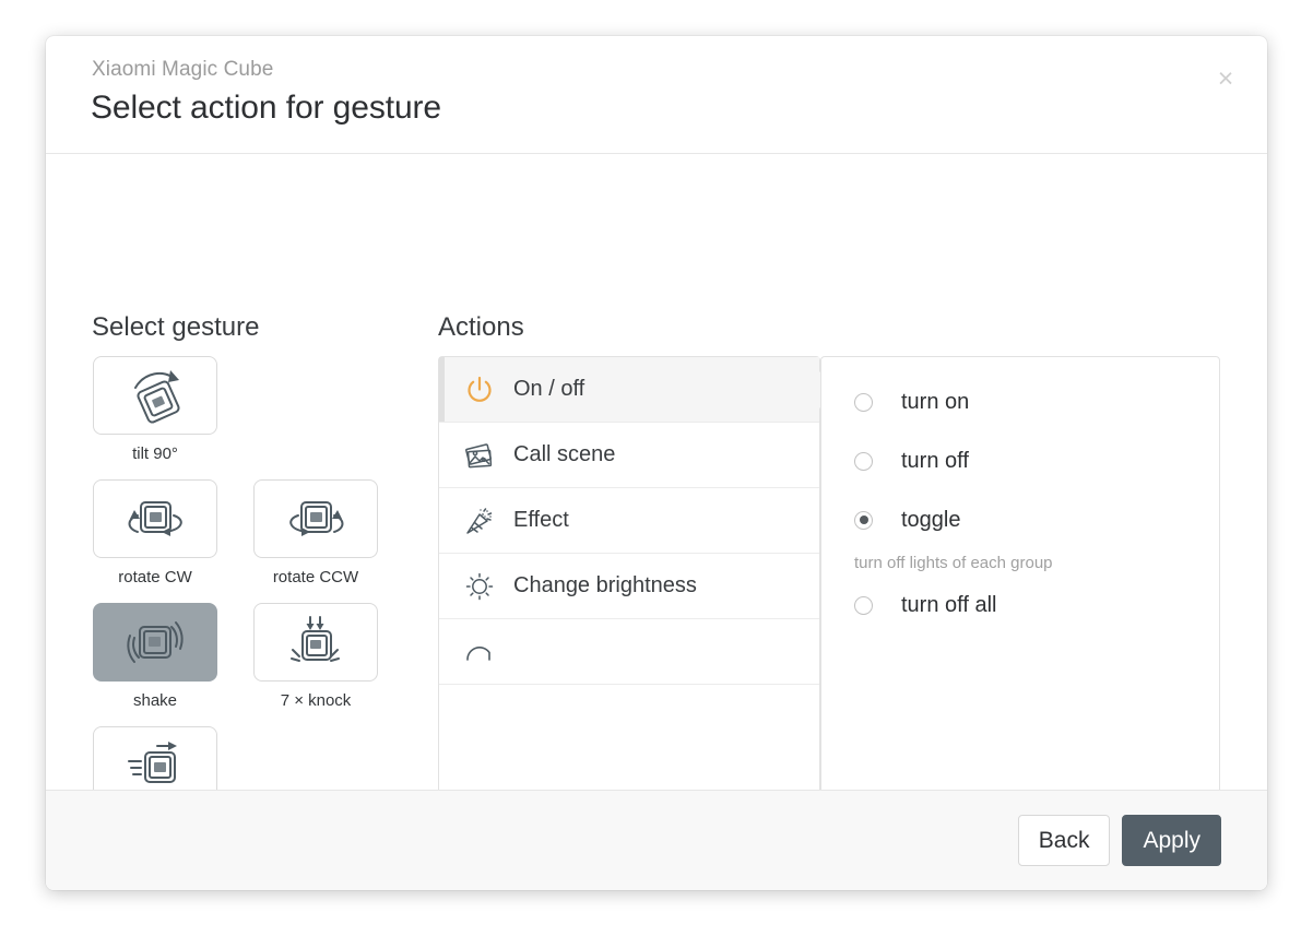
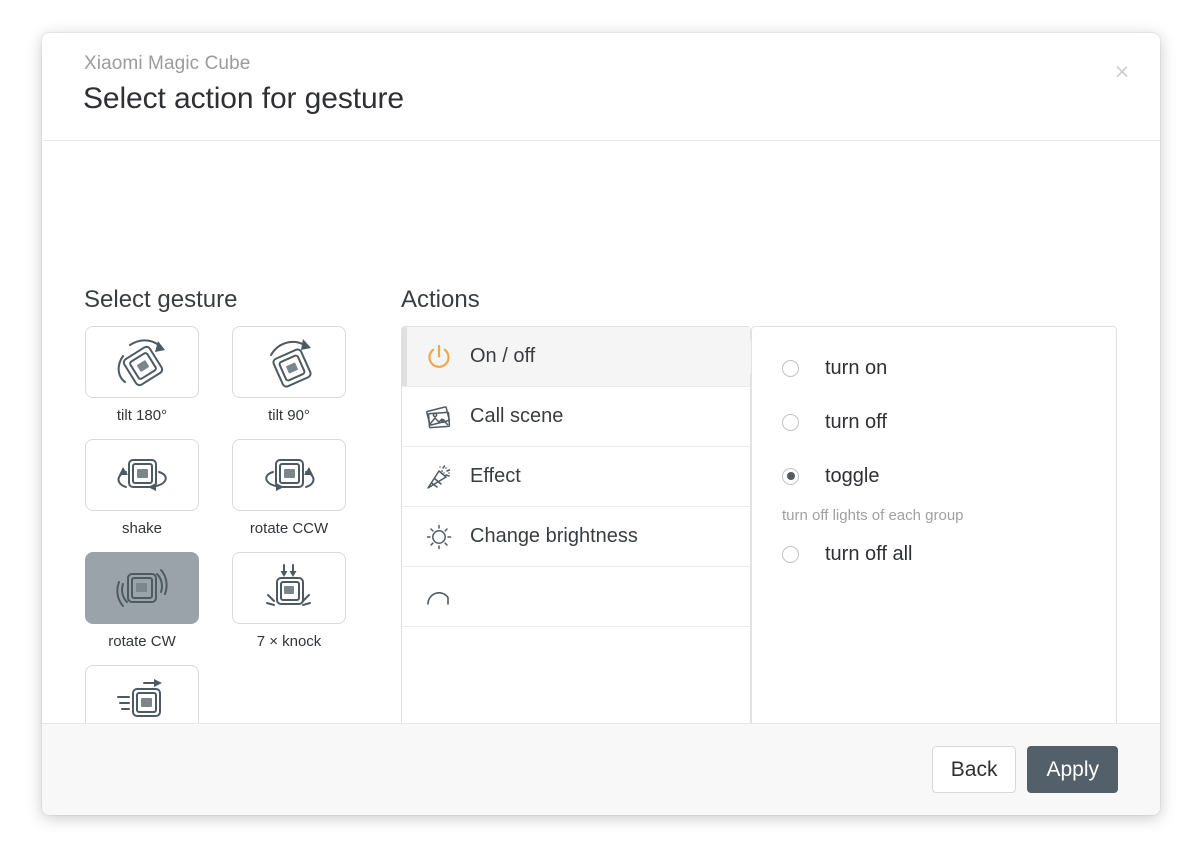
  Xiaomi Magic Cube
  Select action for gesture
  ×
  Select gesture
  Actions
+ tilt 180°
  tilt 90°
- rotate CW
+ shake
  rotate CCW
- shake
+ rotate CW
  7 × knock
  On / off
  Call scene
  Effect
  Change brightness
  turn on
  turn off
  toggle
  turn off lights of each group
  turn off all
  Back
  Apply
